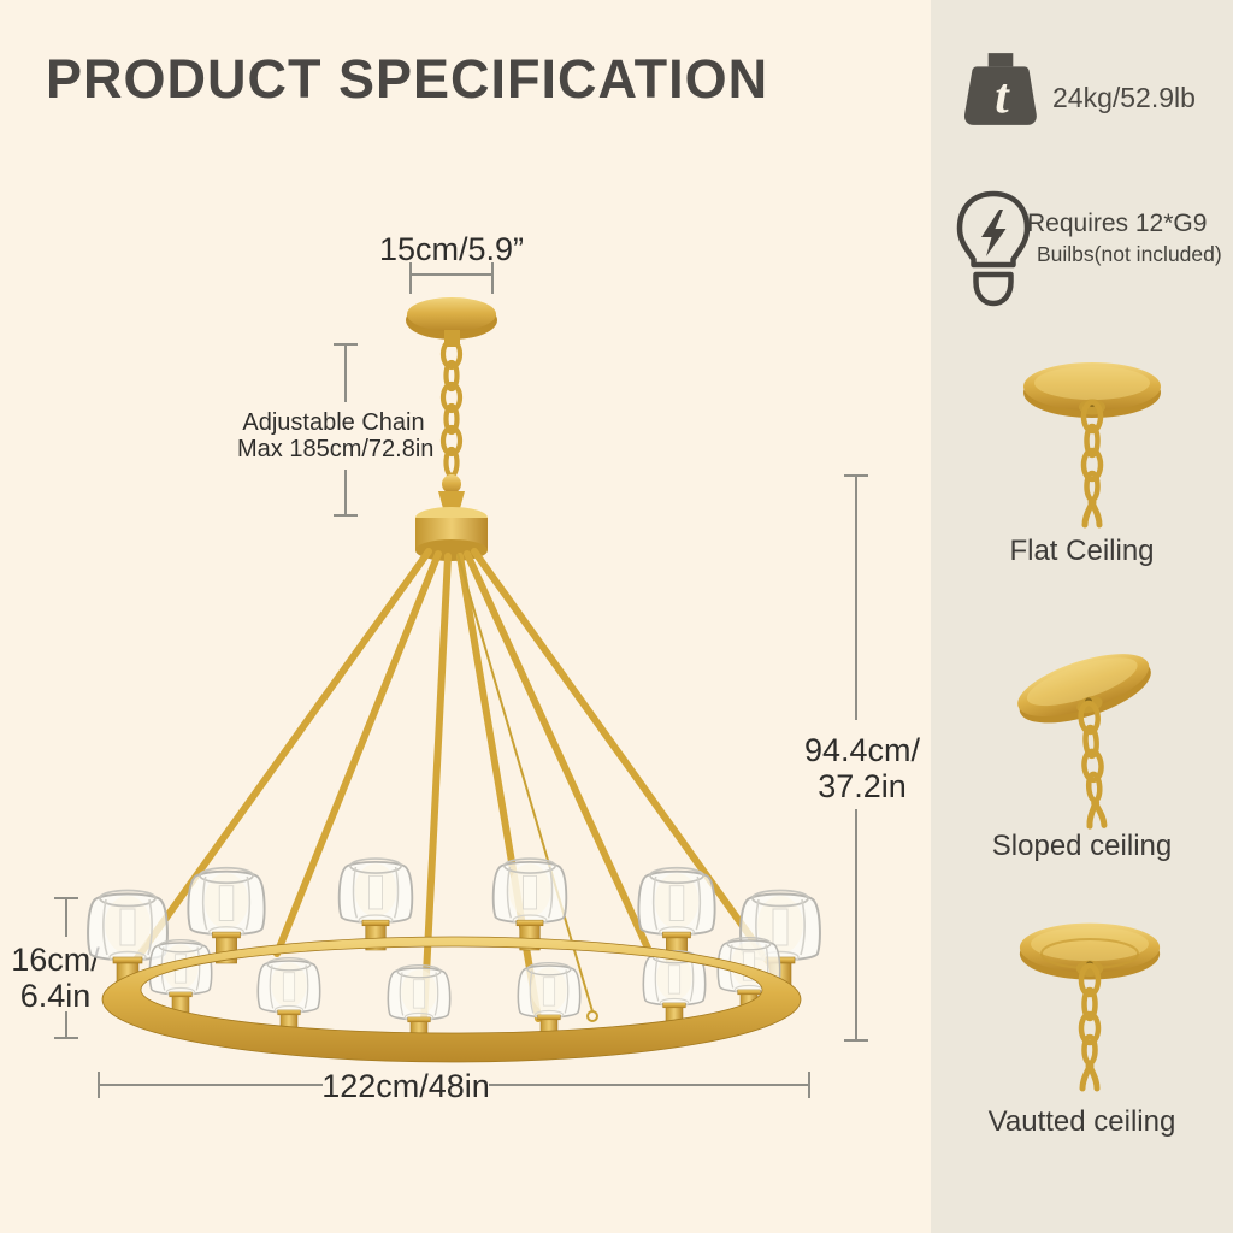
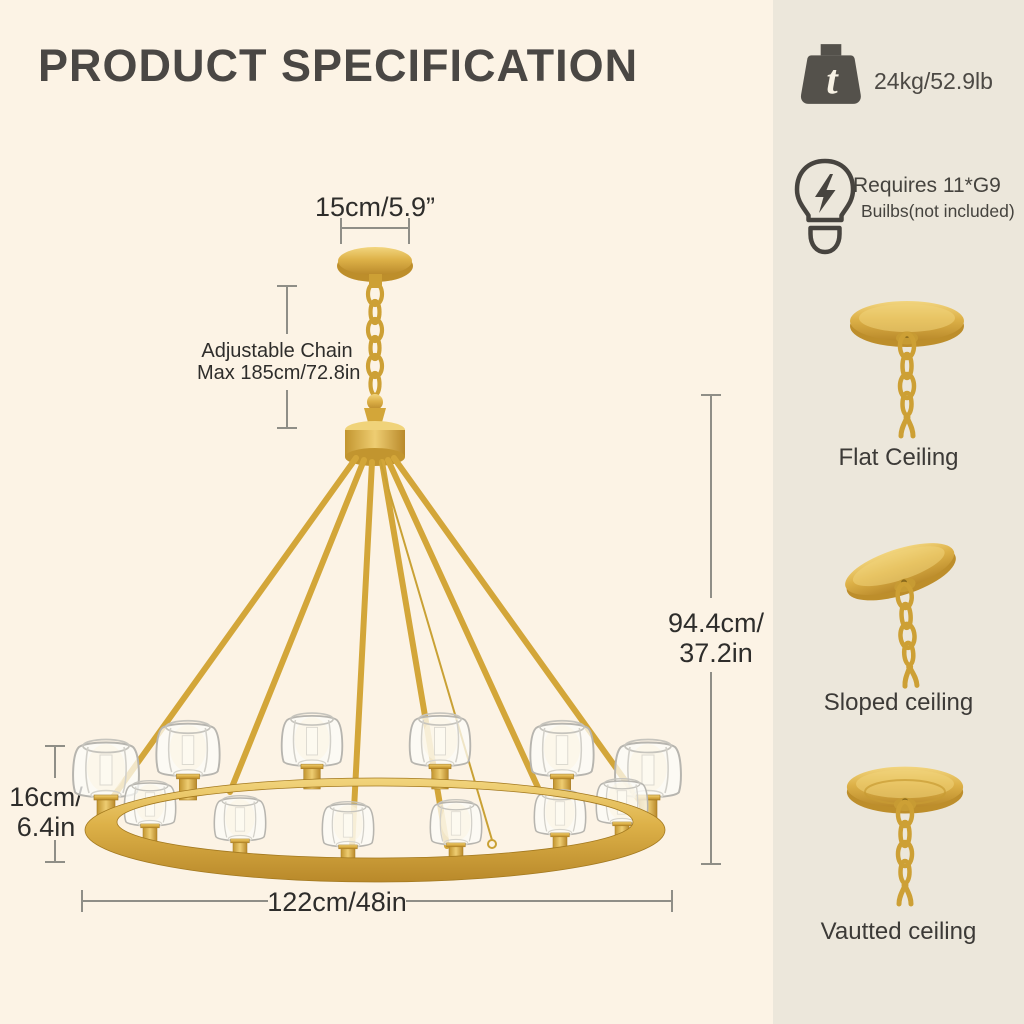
  PRODUCT SPECIFICATION
  t
  24kg/52.9lb
- Requires 12*G9
+ Requires 11*G9
  Builbs(not included)
  Flat Ceiling
  Sloped ceiling
  Vautted ceiling
  15cm/5.9”
  Adjustable Chain
  Max 185cm/72.8in
  94.4cm/
  37.2in
  16cm/
  6.4in
  122cm/48in
